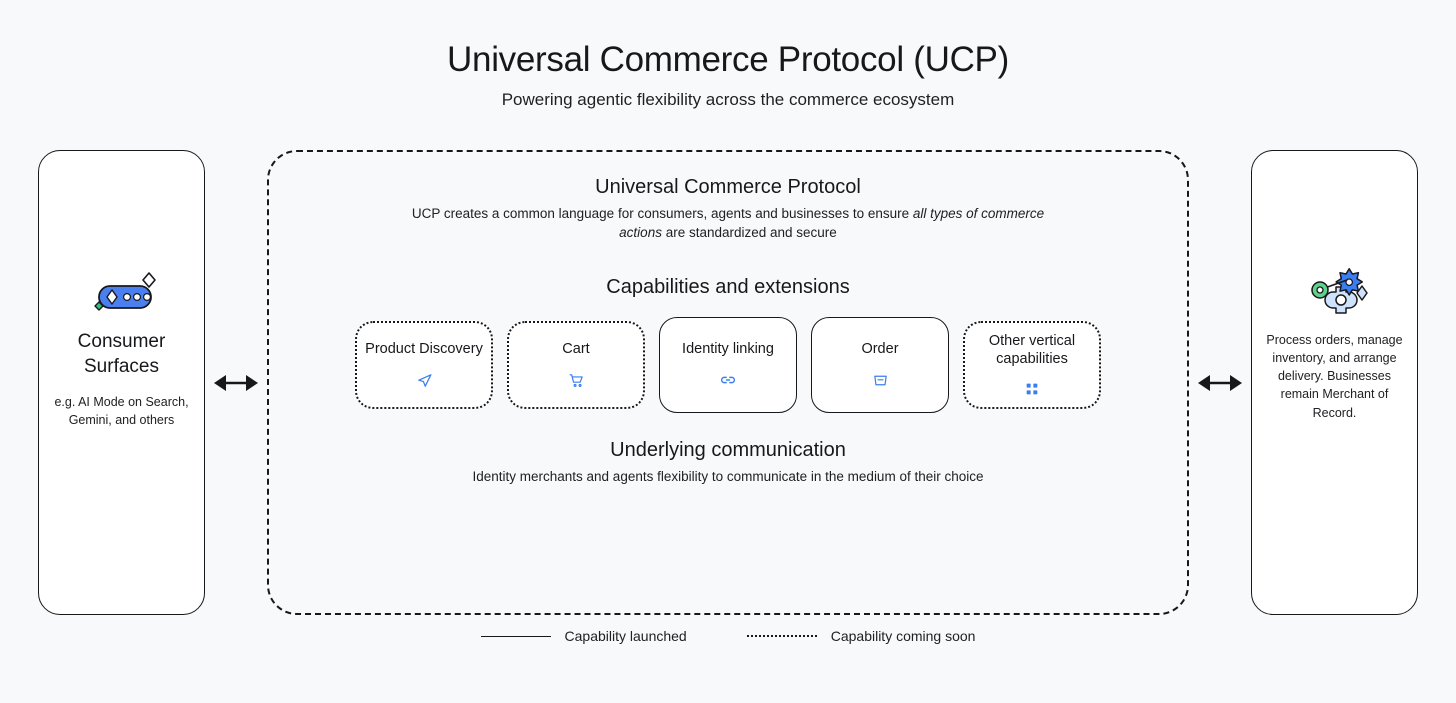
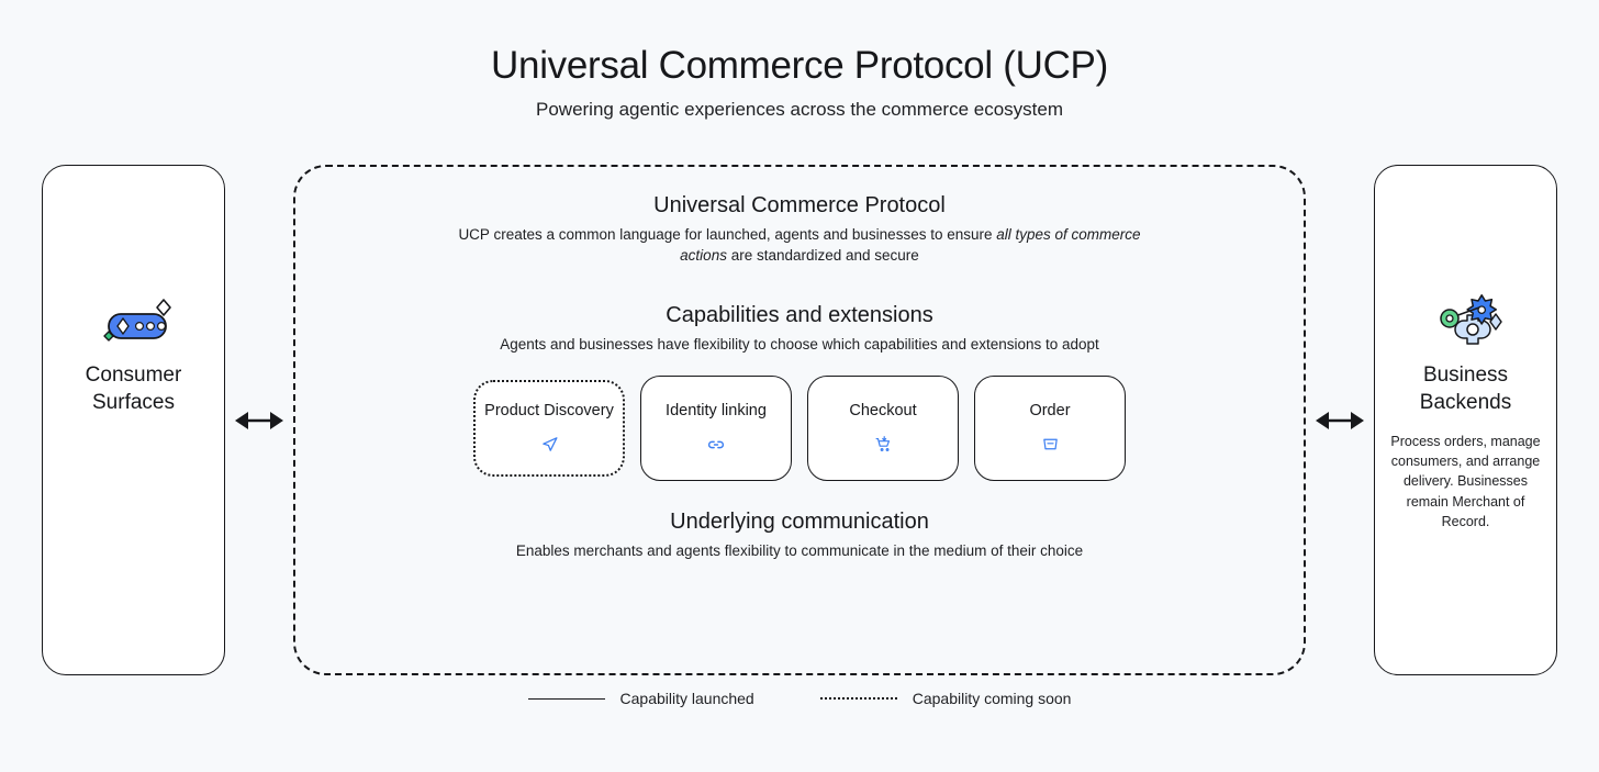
  Universal Commerce Protocol (UCP)
- Powering agentic flexibility across the commerce ecosystem
+ Powering agentic experiences across the commerce ecosystem
  Consumer
  Surfaces
- e.g. AI Mode on Search, Gemini, and others
  Universal Commerce Protocol
- UCP creates a common language for consumers, agents and businesses to ensure all types of commerce actions are standardized and secure
+ UCP creates a common language for launched, agents and businesses to ensure all types of commerce actions are standardized and secure
  Capabilities and extensions
+ Agents and businesses have flexibility to choose which capabilities and extensions to adopt
  Product Discovery
- Cart
  Identity linking
+ Checkout
  Order
- Other vertical capabilities
  Underlying communication
- Identity merchants and agents flexibility to communicate in the medium of their choice
+ Enables merchants and agents flexibility to communicate in the medium of their choice
+ Business
+ Backends
- Process orders, manage inventory, and arrange delivery. Businesses remain Merchant of Record.
+ Process orders, manage consumers, and arrange delivery. Businesses remain Merchant of Record.
  Capability launched
  Capability coming soon
